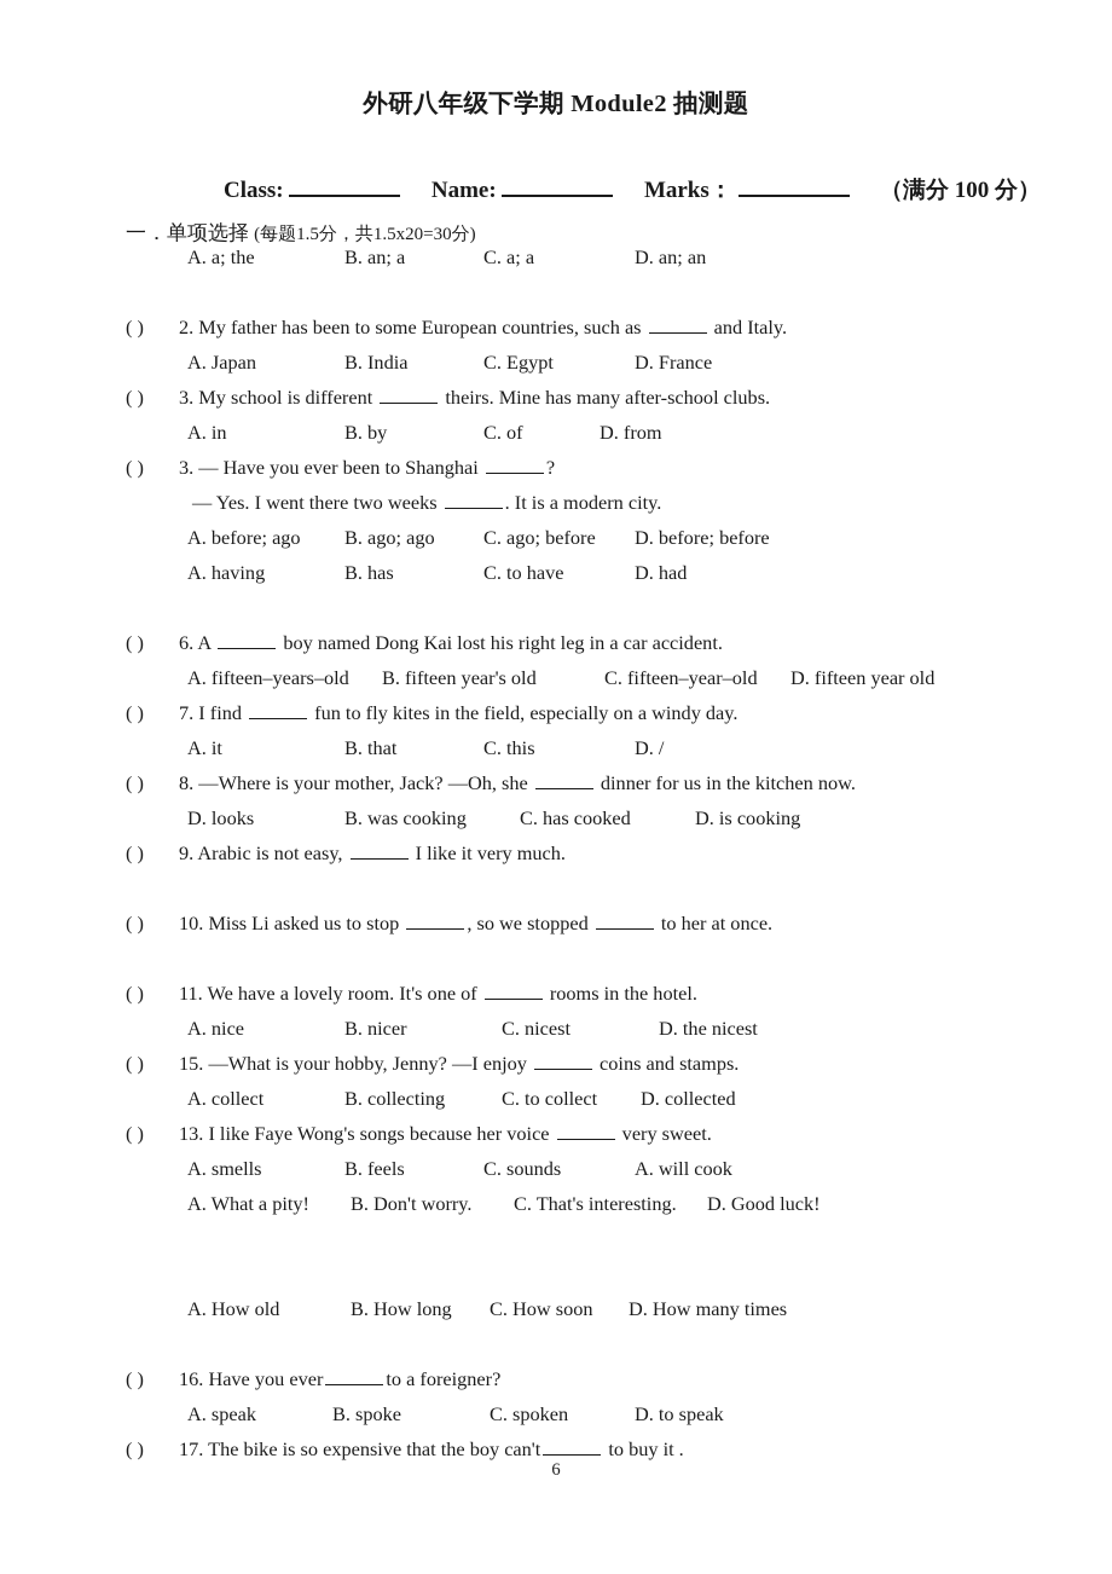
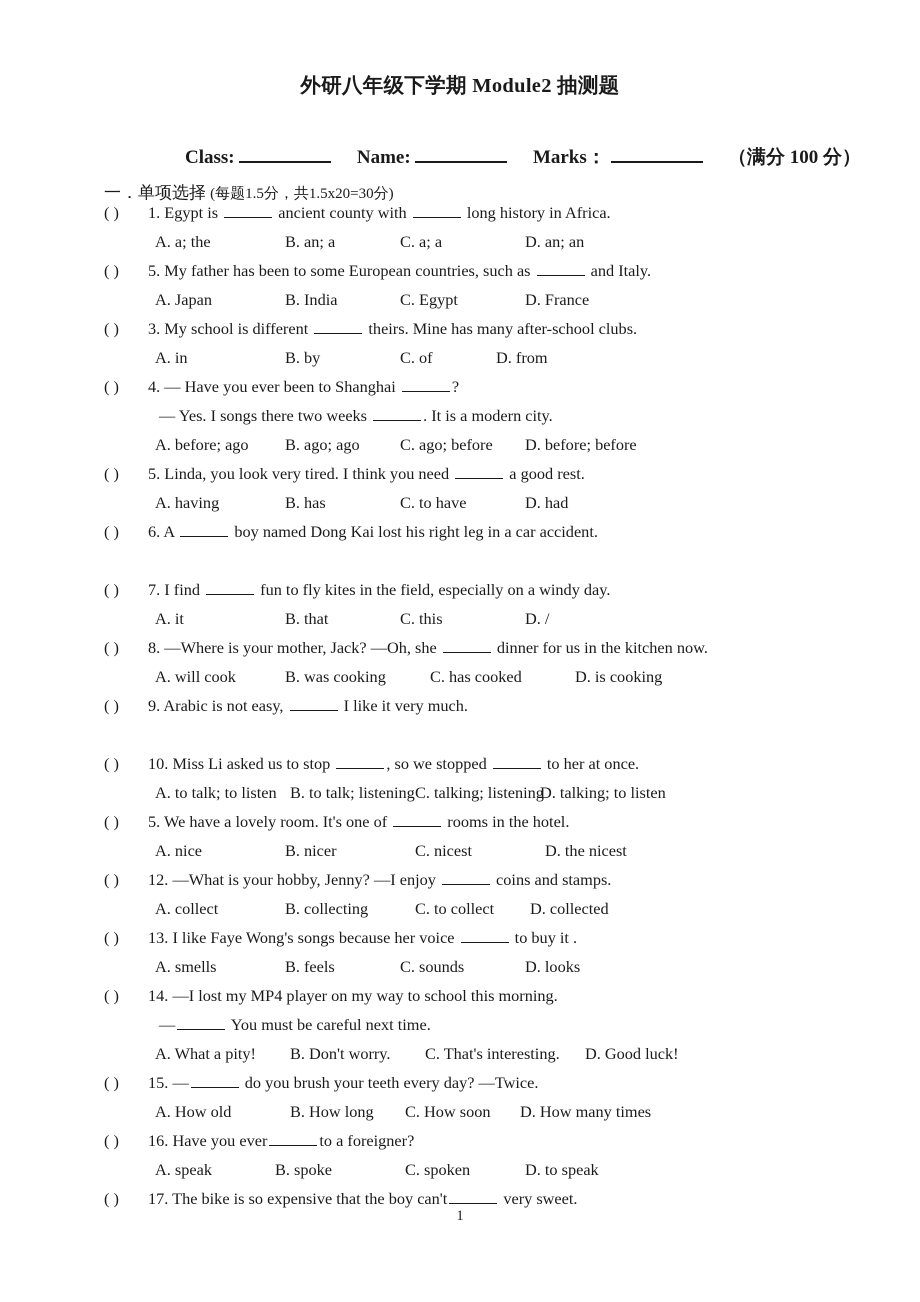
  外研八年级下学期 Module2 抽测题
  Class: Name: Marks： （满分 100 分）
  一．单项选择 (每题1.5分，共1.5x20=30分)
+ ( ) 1. Egypt is ancient county with long history in Africa.
  A. a; the
  B. an; a
  C. a; a
  D. an; an
- ( ) 2. My father has been to some European countries, such as and Italy.
+ ( ) 5. My father has been to some European countries, such as and Italy.
  A. Japan
  B. India
  C. Egypt
  D. France
  ( ) 3. My school is different theirs. Mine has many after-school clubs.
  A. in
  B. by
  C. of
  D. from
- ( ) 3. — Have you ever been to Shanghai ?
+ ( ) 4. — Have you ever been to Shanghai ?
- — Yes. I went there two weeks . It is a modern city.
+ — Yes. I songs there two weeks . It is a modern city.
  A. before; ago
  B. ago; ago
  C. ago; before
  D. before; before
+ ( ) 5. Linda, you look very tired. I think you need a good rest.
  A. having
  B. has
  C. to have
  D. had
  ( ) 6. A boy named Dong Kai lost his right leg in a car accident.
- A. fifteen–years–old
- B. fifteen year's old
- C. fifteen–year–old
- D. fifteen year old
  ( ) 7. I find fun to fly kites in the field, especially on a windy day.
  A. it
  B. that
  C. this
  D. /
  ( ) 8. —Where is your mother, Jack? —Oh, she dinner for us in the kitchen now.
- D. looks
+ A. will cook
  B. was cooking
  C. has cooked
  D. is cooking
  ( ) 9. Arabic is not easy, I like it very much.
  ( ) 10. Miss Li asked us to stop , so we stopped to her at once.
+ A. to talk; to listen
+ B. to talk; listening
+ C. talking; listening
+ D. talking; to listen
- ( ) 11. We have a lovely room. It's one of rooms in the hotel.
+ ( ) 5. We have a lovely room. It's one of rooms in the hotel.
  A. nice
  B. nicer
  C. nicest
  D. the nicest
- ( ) 15. —What is your hobby, Jenny? —I enjoy coins and stamps.
+ ( ) 12. —What is your hobby, Jenny? —I enjoy coins and stamps.
  A. collect
  B. collecting
  C. to collect
  D. collected
- ( ) 13. I like Faye Wong's songs because her voice very sweet.
+ ( ) 13. I like Faye Wong's songs because her voice to buy it .
  A. smells
  B. feels
  C. sounds
- A. will cook
+ D. looks
+ ( ) 14. —I lost my MP4 player on my way to school this morning.
+ — You must be careful next time.
  A. What a pity!
  B. Don't worry.
  C. That's interesting.
  D. Good luck!
+ ( ) 15. — do you brush your teeth every day? —Twice.
  A. How old
  B. How long
  C. How soon
  D. How many times
  ( ) 16. Have you ever to a foreigner?
  A. speak
  B. spoke
  C. spoken
  D. to speak
- ( ) 17. The bike is so expensive that the boy can't to buy it .
+ ( ) 17. The bike is so expensive that the boy can't very sweet.
- 6
+ 1
